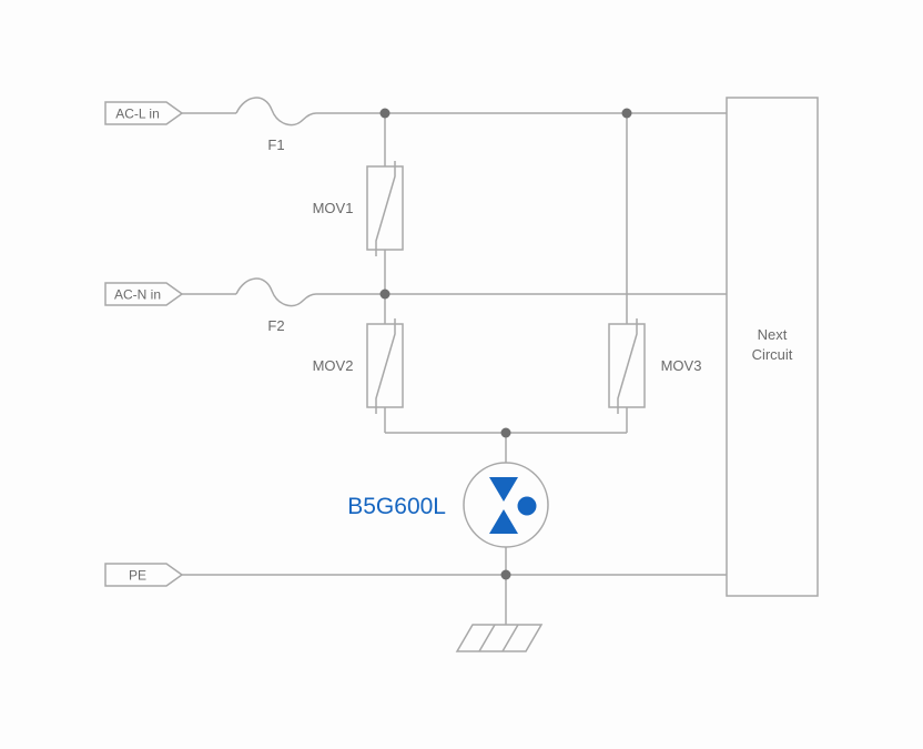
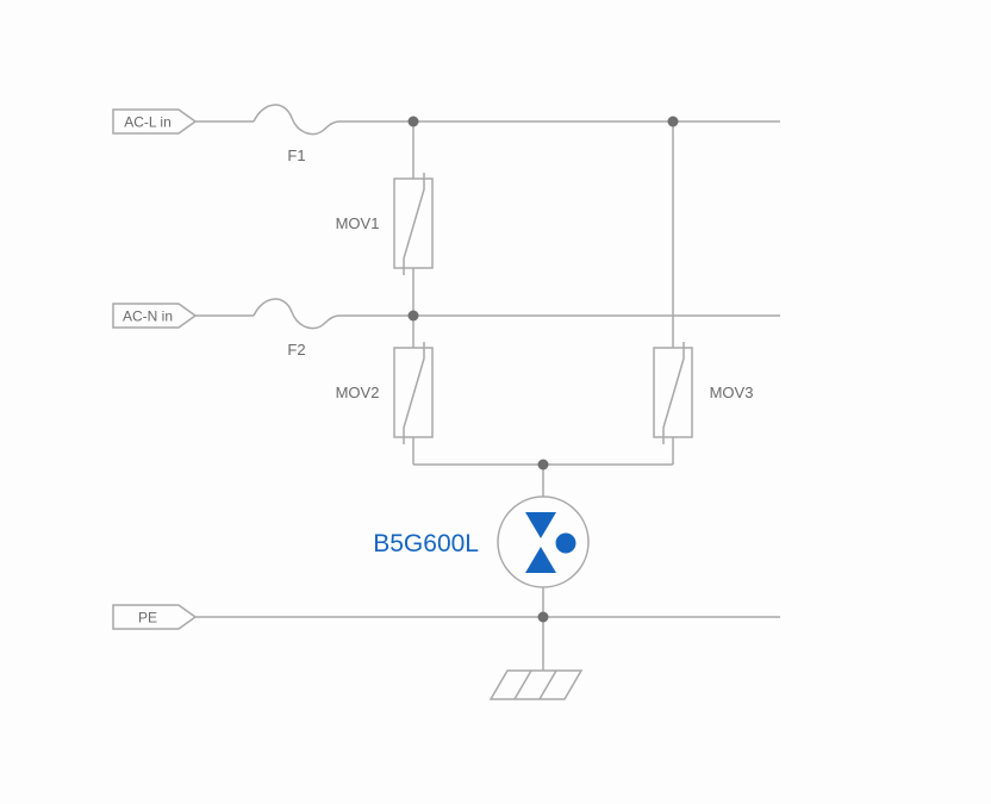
  AC-L in
  AC-N in
  PE
  F1
  F2
  MOV1
  MOV2
  MOV3
  B5G600L
- Next
- Circuit
